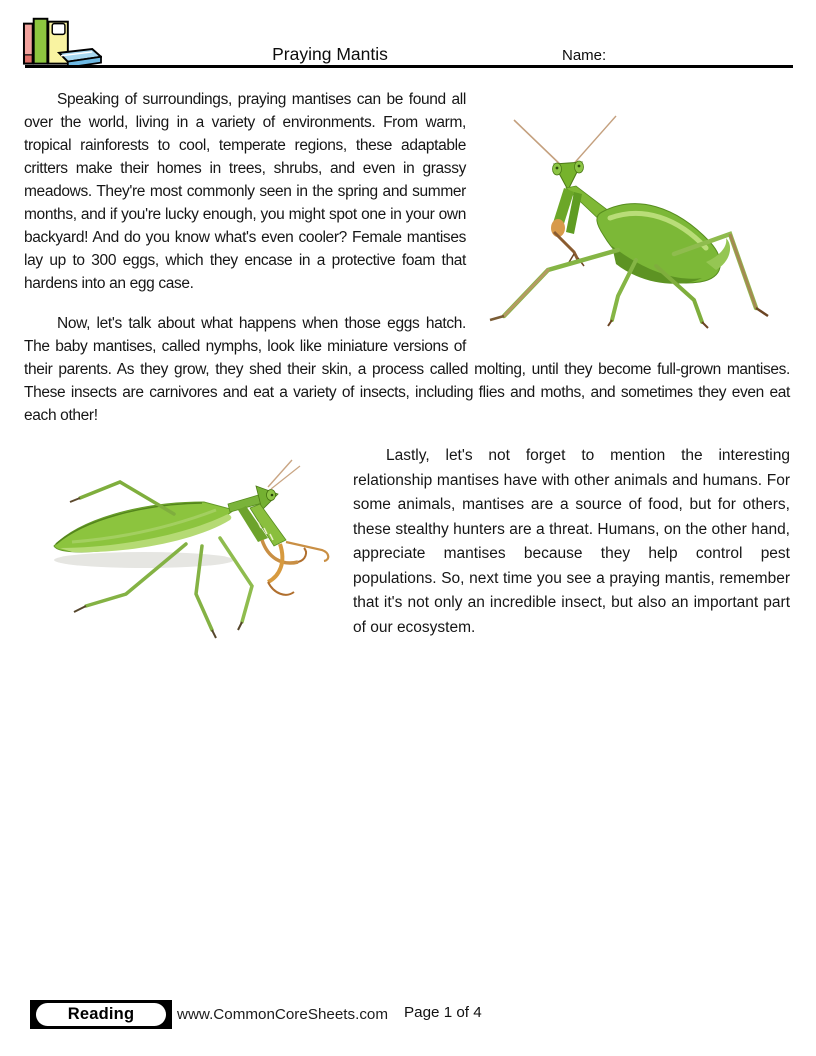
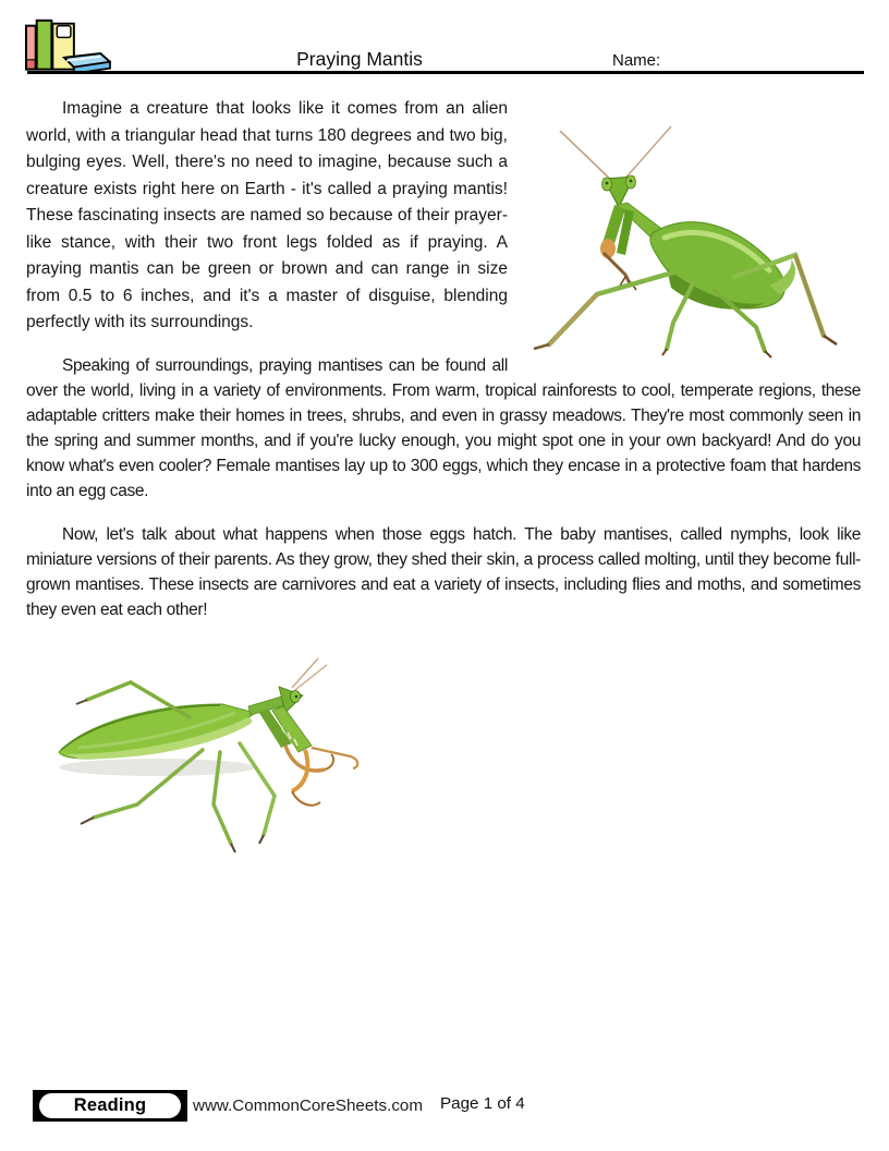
  Praying Mantis
  Name:
+ Imagine a creature that looks like it comes from an alien world, with a triangular head that turns 180 degrees and two big, bulging eyes. Well, there's no need to imagine, because such a creature exists right here on Earth - it's called a praying mantis! These fascinating insects are named so because of their prayer-like stance, with their two front legs folded as if praying. A praying mantis can be green or brown and can range in size from 0.5 to 6 inches, and it's a master of disguise, blending perfectly with its surroundings.
  Speaking of surroundings, praying mantises can be found all over the world, living in a variety of environments. From warm, tropical rainforests to cool, temperate regions, these adaptable critters make their homes in trees, shrubs, and even in grassy meadows. They're most commonly seen in the spring and summer months, and if you're lucky enough, you might spot one in your own backyard! And do you know what's even cooler? Female mantises lay up to 300 eggs, which they encase in a protective foam that hardens into an egg case.
  Now, let's talk about what happens when those eggs hatch. The baby mantises, called nymphs, look like miniature versions of their parents. As they grow, they shed their skin, a process called molting, until they become full-grown mantises. These insects are carnivores and eat a variety of insects, including flies and moths, and sometimes they even eat each other!
- Lastly, let's not forget to mention the interesting relationship mantises have with other animals and humans. For some animals, mantises are a source of food, but for others, these stealthy hunters are a threat. Humans, on the other hand, appreciate mantises because they help control pest populations. So, next time you see a praying mantis, remember that it's not only an incredible insect, but also an important part of our ecosystem.
  Reading
  www.CommonCoreSheets.com
  Page 1 of 4
